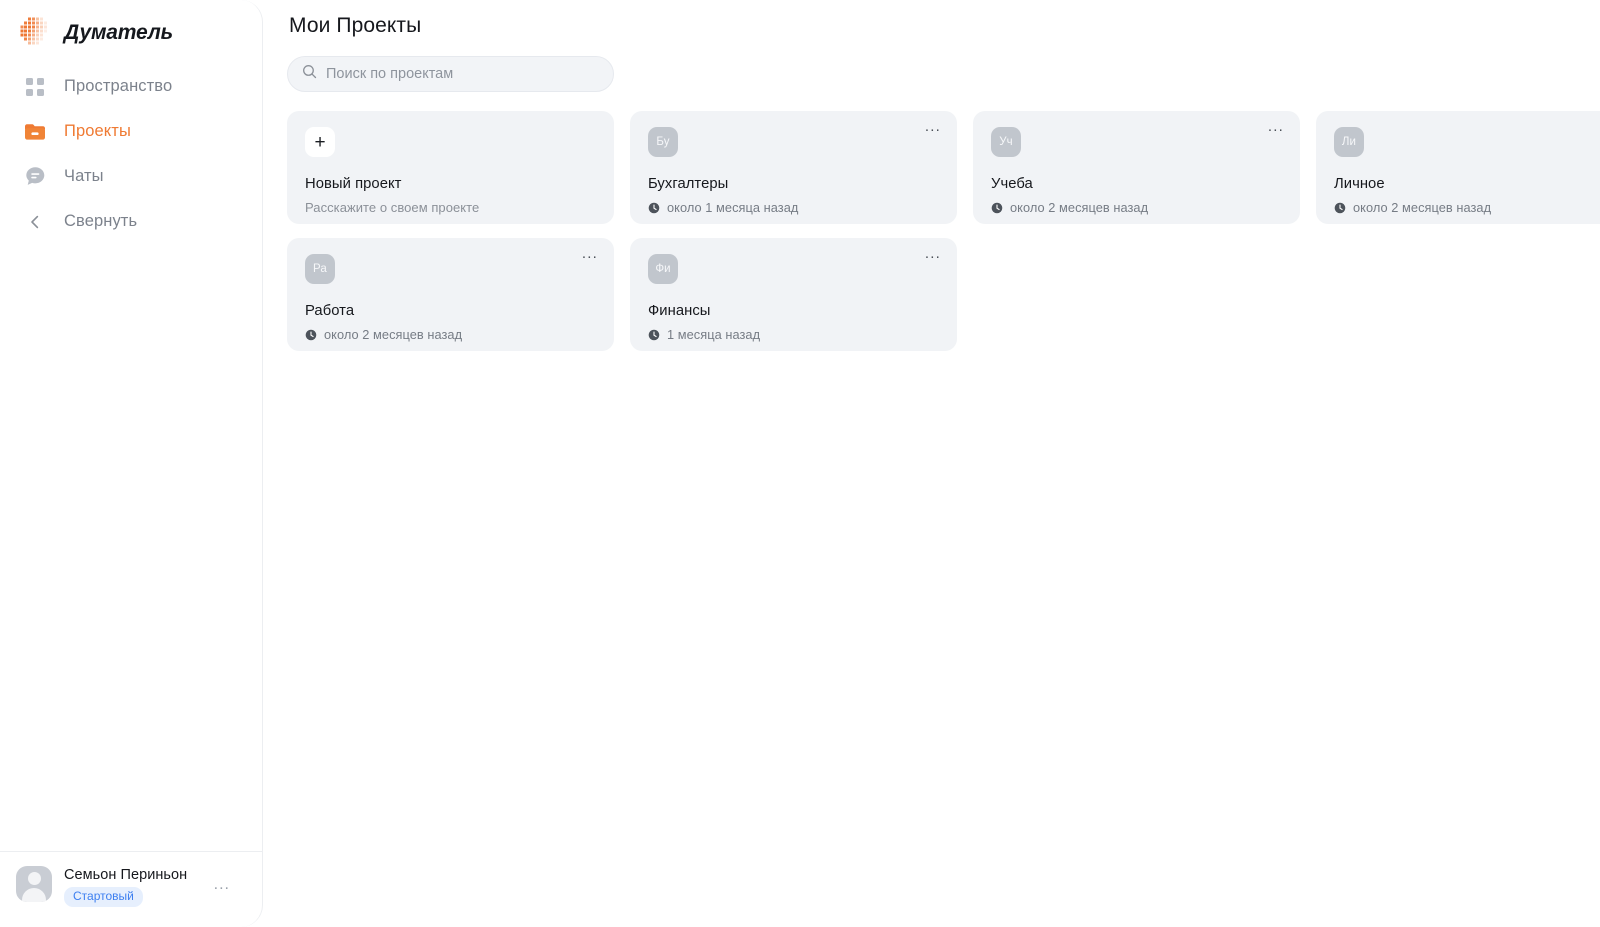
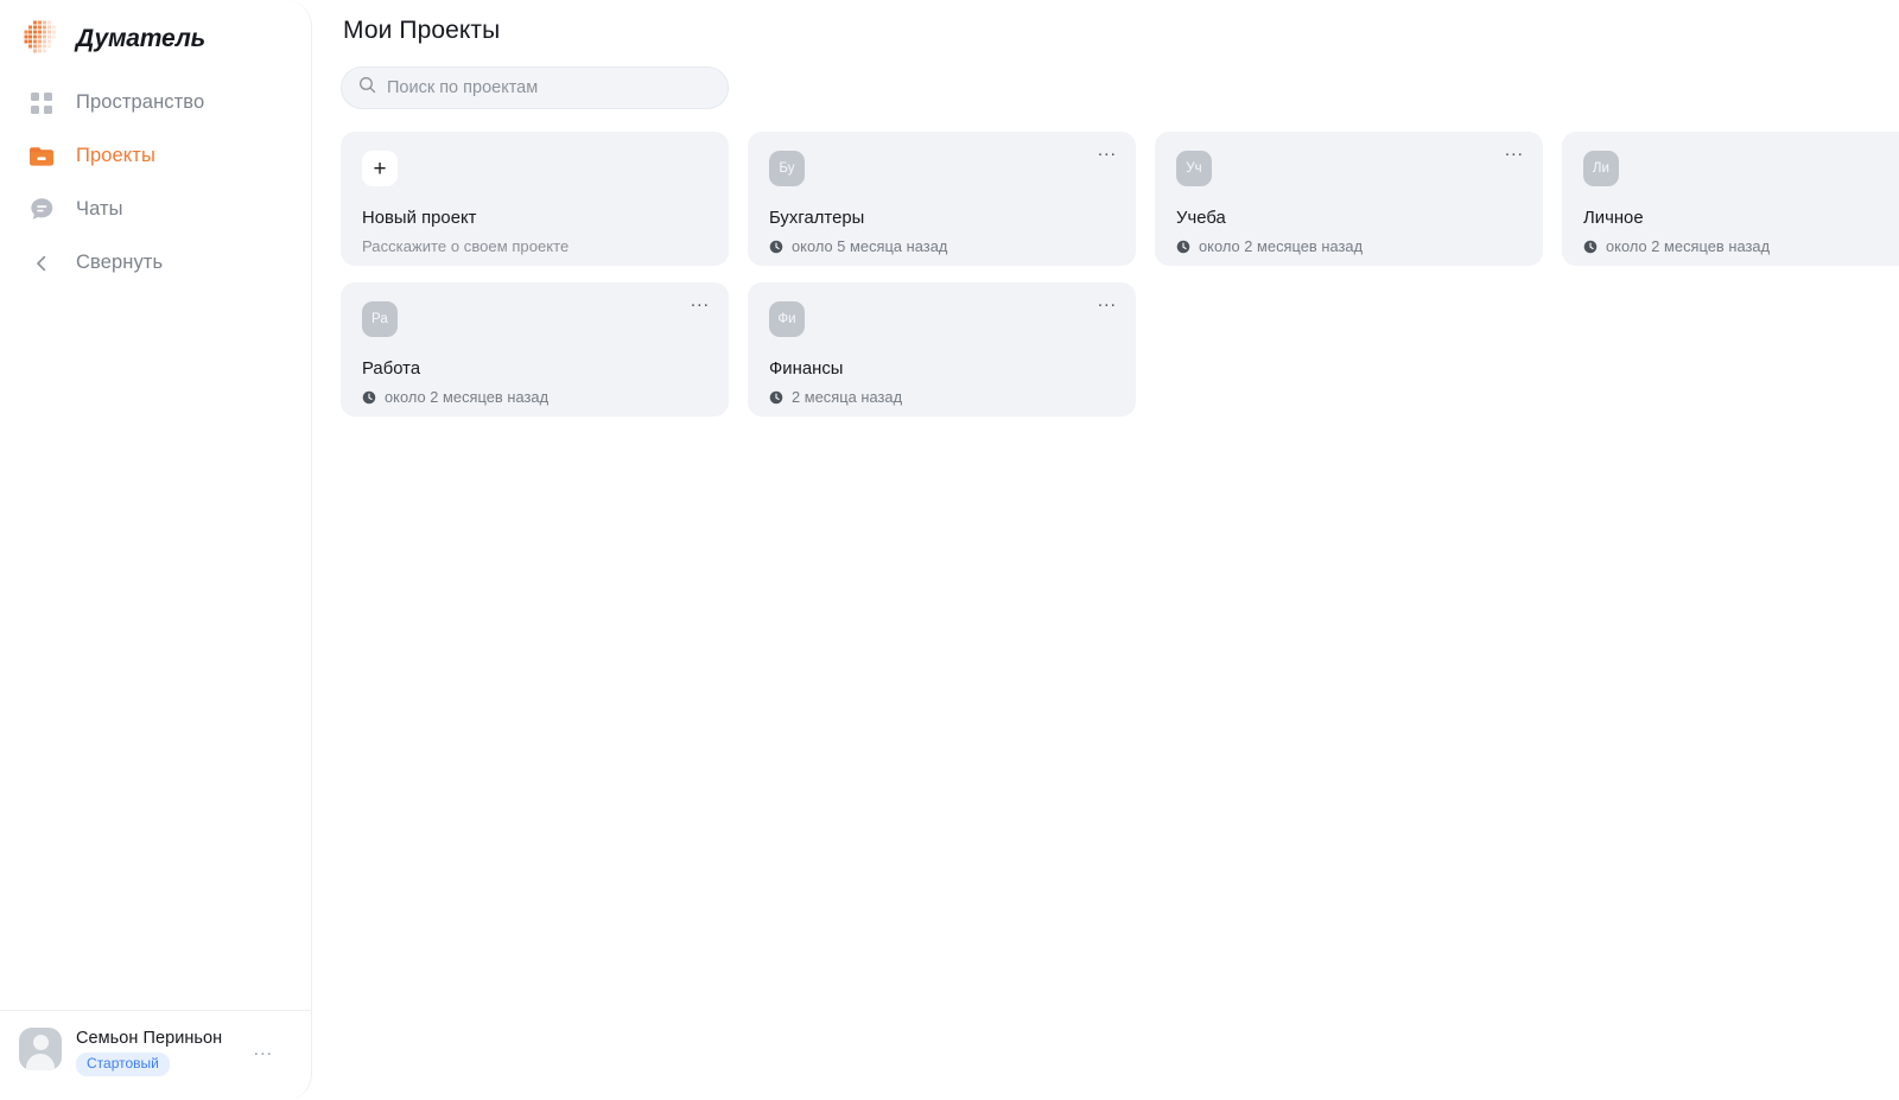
  Думатель
  Пространство
  Проекты
  Чаты
  Свернуть
  Семьон Периньон
  Стартовый
  ...
  Мои Проекты
  Поиск по проектам
  +
  Новый проект
  Расскажите о своем проекте
  Бу
  ...
  Бухгалтеры
- около 1 месяца назад
+ около 5 месяца назад
  Уч
  ...
  Учеба
  около 2 месяцев назад
  Ли
  Личное
  около 2 месяцев назад
  Ра
  ...
  Работа
  около 2 месяцев назад
  Фи
  ...
  Финансы
- 1 месяца назад
+ 2 месяца назад
